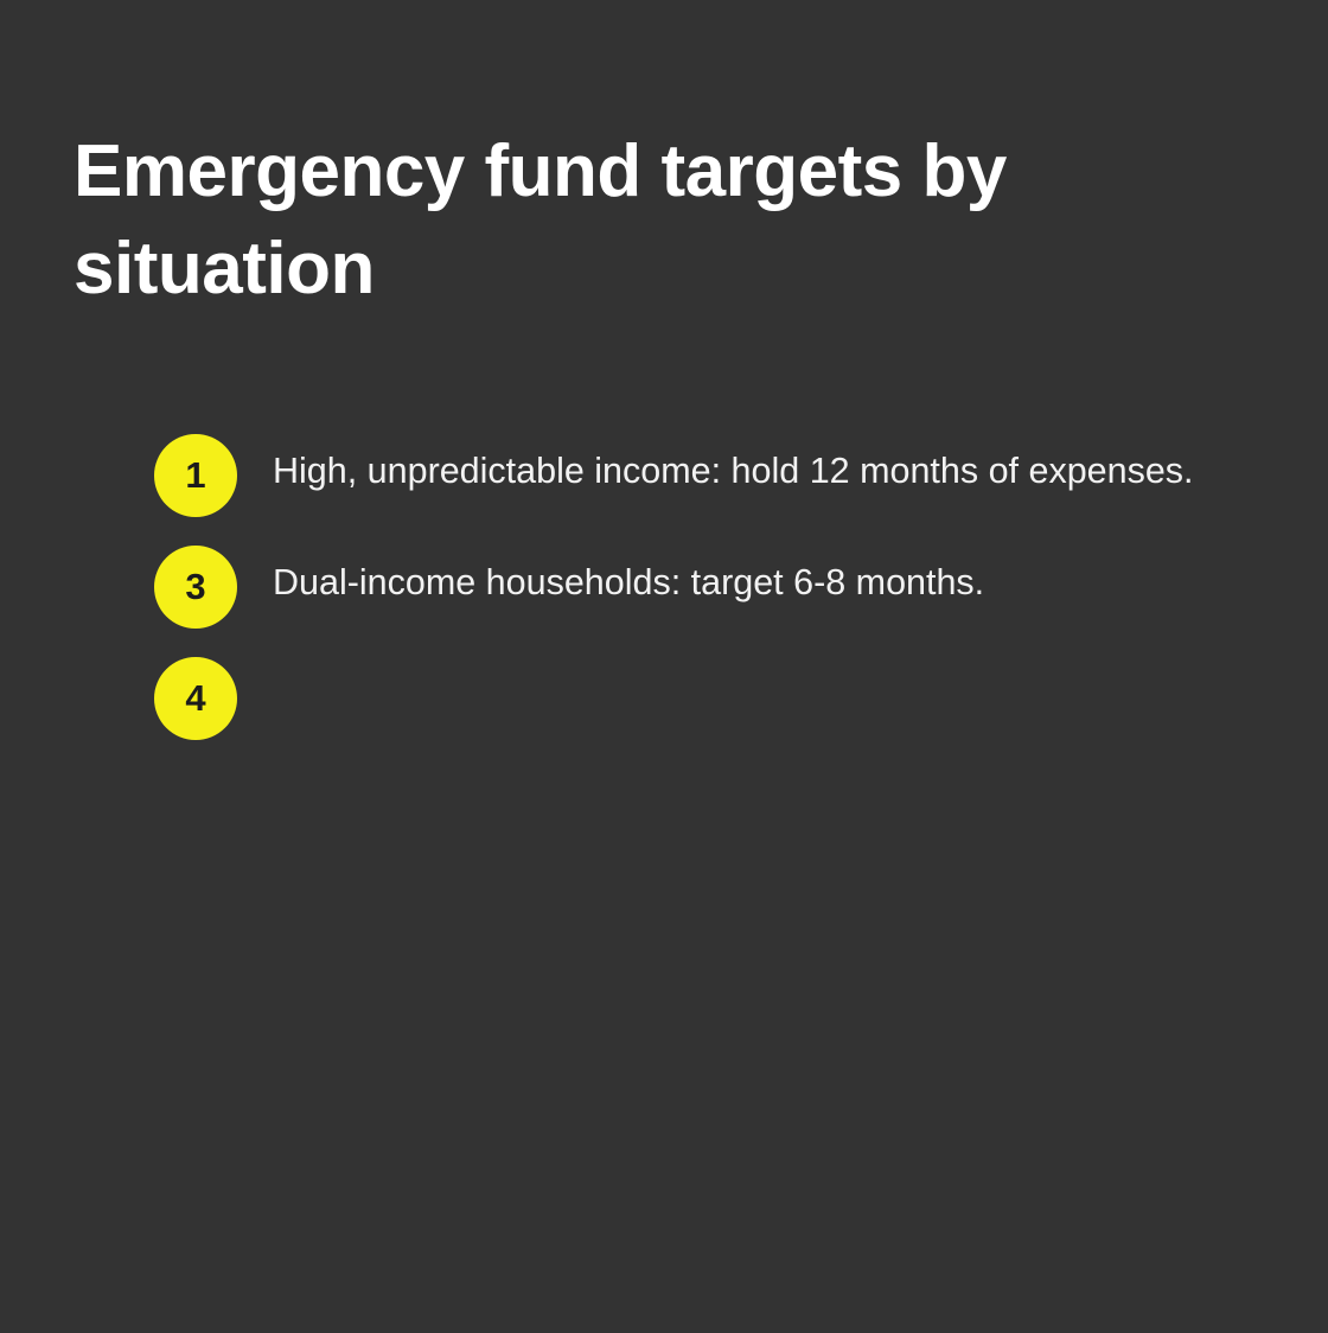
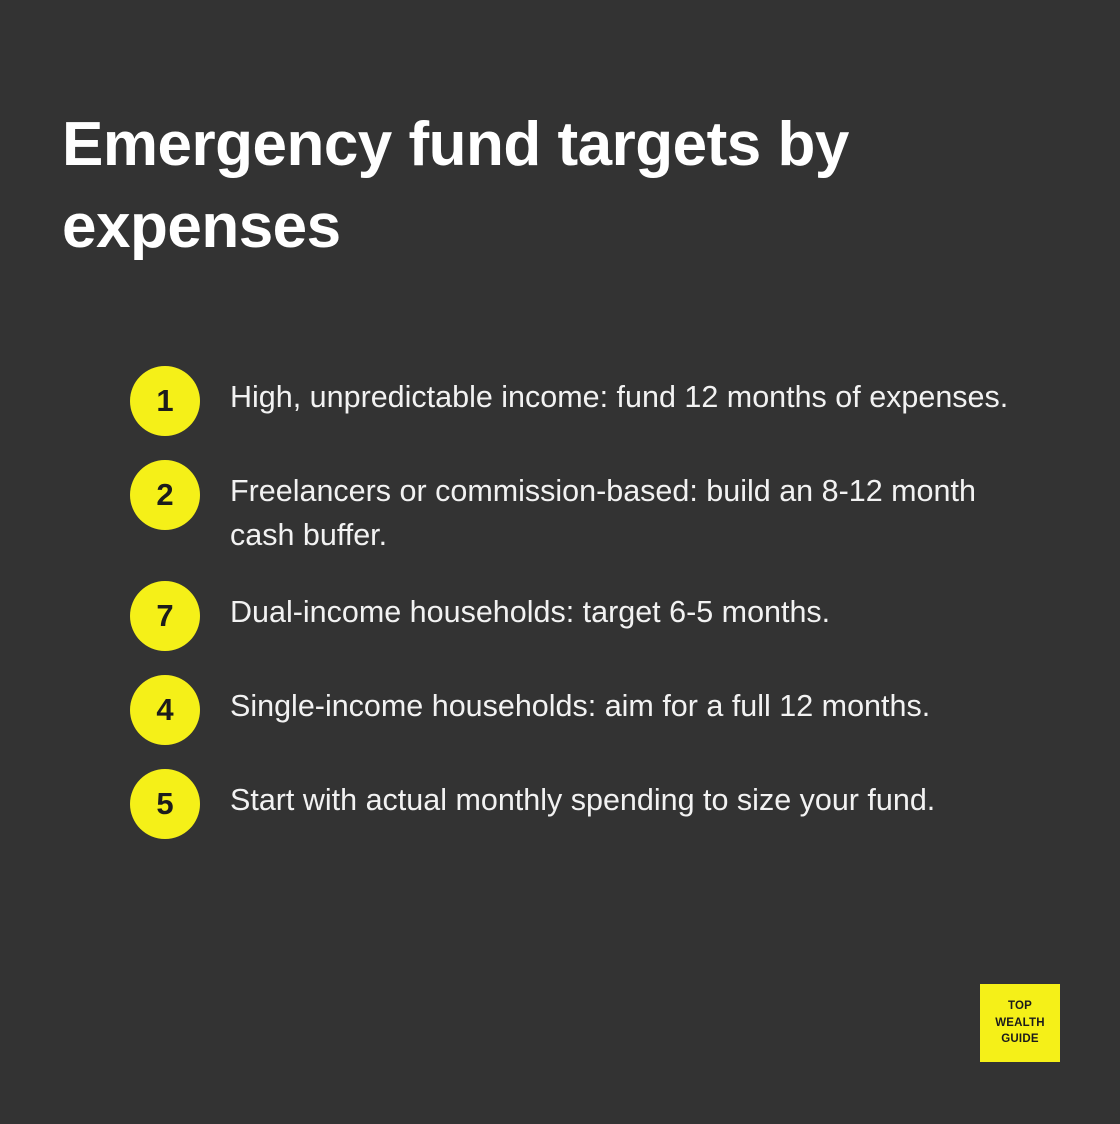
- Emergency fund targets by situation
+ Emergency fund targets by expenses
  1
- High, unpredictable income: hold 12 months of expenses.
+ High, unpredictable income: fund 12 months of expenses.
+ 2
+ Freelancers or commission-based: build an 8-12 month cash buffer.
- 3
+ 7
- Dual-income households: target 6-8 months.
+ Dual-income households: target 6-5 months.
  4
+ Single-income households: aim for a full 12 months.
+ 5
+ Start with actual monthly spending to size your fund.
+ TOP
+ WEALTH
+ GUIDE
